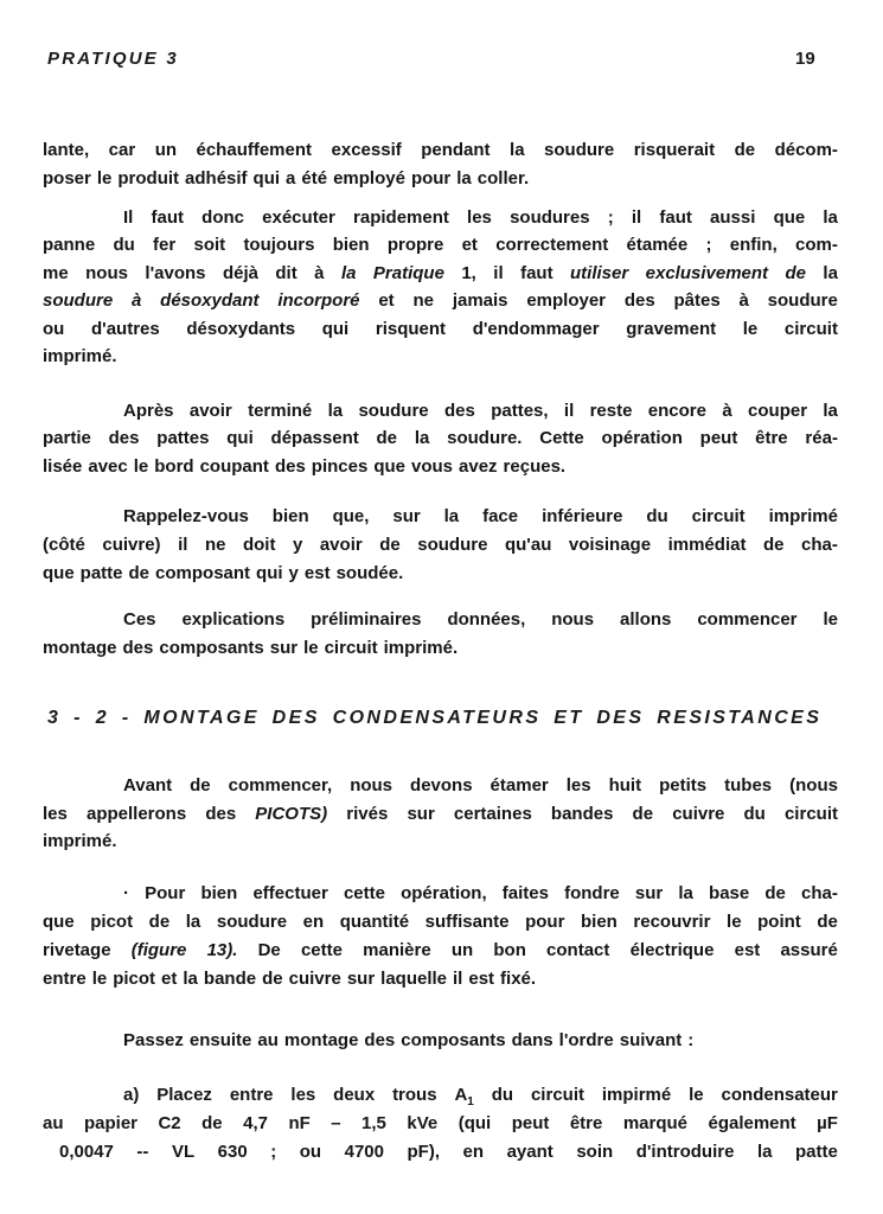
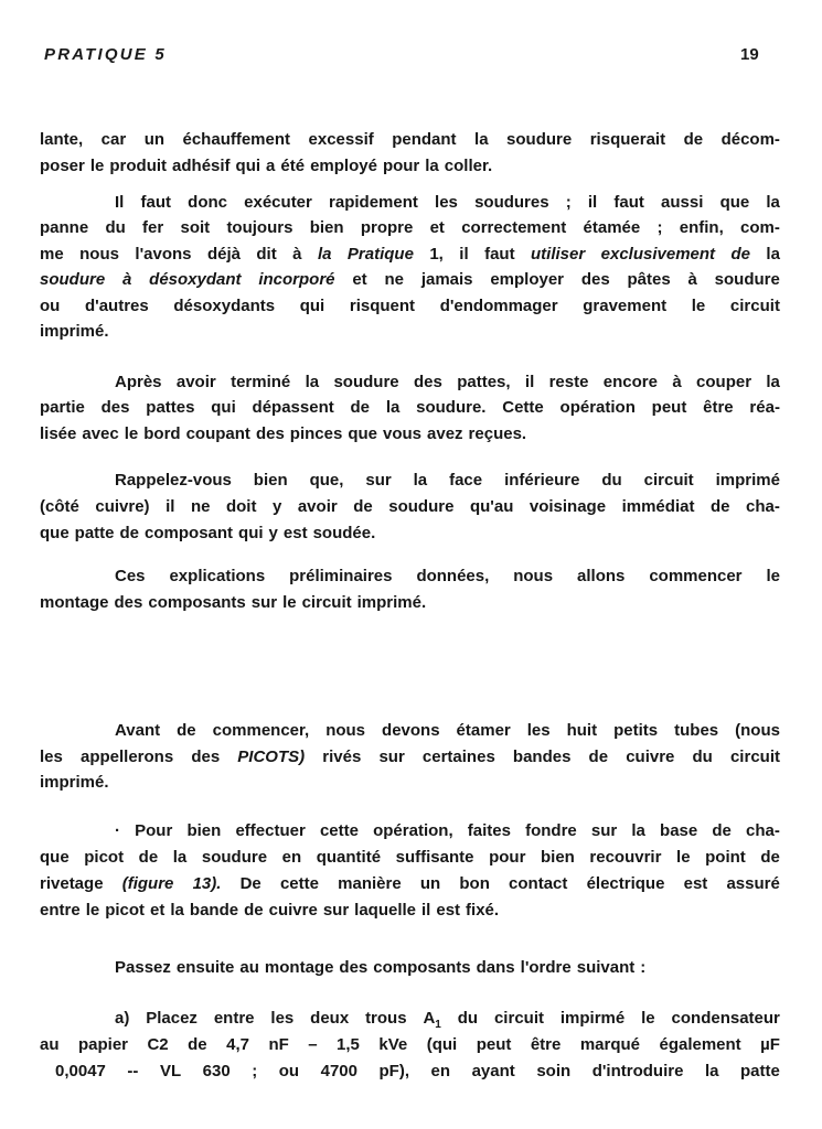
- PRATIQUE 3
+ PRATIQUE 5
  19
  lante,
  car
  un
  échauffement
  excessif
  pendant
  la
  soudure
  risquerait
  de
  décom-
  poser
  le
  produit
  adhésif
  qui
  a
  été
  employé
  pour
  la
  coller.
  Il
  faut
  donc
  exécuter
  rapidement
  les
  soudures
  ;
  il
  faut
  aussi
  que
  la
  panne
  du
  fer
  soit
  toujours
  bien
  propre
  et
  correctement
  étamée
  ;
  enfin,
  com-
  me
  nous
  l'avons
  déjà
  dit
  à
  la
  Pratique
  1,
  il
  faut
  utiliser
  exclusivement
  de
  la
  soudure
  à
  désoxydant
  incorporé
  et
  ne
  jamais
  employer
  des
  pâtes
  à
  soudure
  ou
  d'autres
  désoxydants
  qui
  risquent
  d'endommager
  gravement
  le
  circuit
  imprimé.
  Après
  avoir
  terminé
  la
  soudure
  des
  pattes,
  il
  reste
  encore
  à
  couper
  la
  partie
  des
  pattes
  qui
  dépassent
  de
  la
  soudure.
  Cette
  opération
  peut
  être
  réa-
  lisée
  avec
  le
  bord
  coupant
  des
  pinces
  que
  vous
  avez
  reçues.
  Rappelez-vous
  bien
  que,
  sur
  la
  face
  inférieure
  du
  circuit
  imprimé
  (côté
  cuivre)
  il
  ne
  doit
  y
  avoir
  de
  soudure
  qu'au
  voisinage
  immédiat
  de
  cha-
  que
  patte
  de
  composant
  qui
  y
  est
  soudée.
  Ces
  explications
  préliminaires
  données,
  nous
  allons
  commencer
  le
  montage
  des
  composants
  sur
  le
  circuit
  imprimé.
- 3 - 2 - MONTAGE DES CONDENSATEURS ET DES RESISTANCES
  Avant
  de
  commencer,
  nous
  devons
  étamer
  les
  huit
  petits
  tubes
  (nous
  les
  appellerons
  des
  PICOTS)
  rivés
  sur
  certaines
  bandes
  de
  cuivre
  du
  circuit
  imprimé.
  ·
  Pour
  bien
  effectuer
  cette
  opération,
  faites
  fondre
  sur
  la
  base
  de
  cha-
  que
  picot
  de
  la
  soudure
  en
  quantité
  suffisante
  pour
  bien
  recouvrir
  le
  point
  de
  rivetage
  (figure
  13).
  De
  cette
  manière
  un
  bon
  contact
  électrique
  est
  assuré
  entre
  le
  picot
  et
  la
  bande
  de
  cuivre
  sur
  laquelle
  il
  est
  fixé.
  Passez
  ensuite
  au
  montage
  des
  composants
  dans
  l'ordre
  suivant
  :
  a)
  Placez
  entre
  les
  deux
  trous
  A1
  du
  circuit
  impirmé
  le
  condensateur
  au
  papier
  C2
  de
  4,7
  nF
  –
  1,5
  kVe
  (qui
  peut
  être
  marqué
  également
  µF
  0,0047
  --
  VL
  630
  ;
  ou
  4700
  pF),
  en
  ayant
  soin
  d'introduire
  la
  patte
